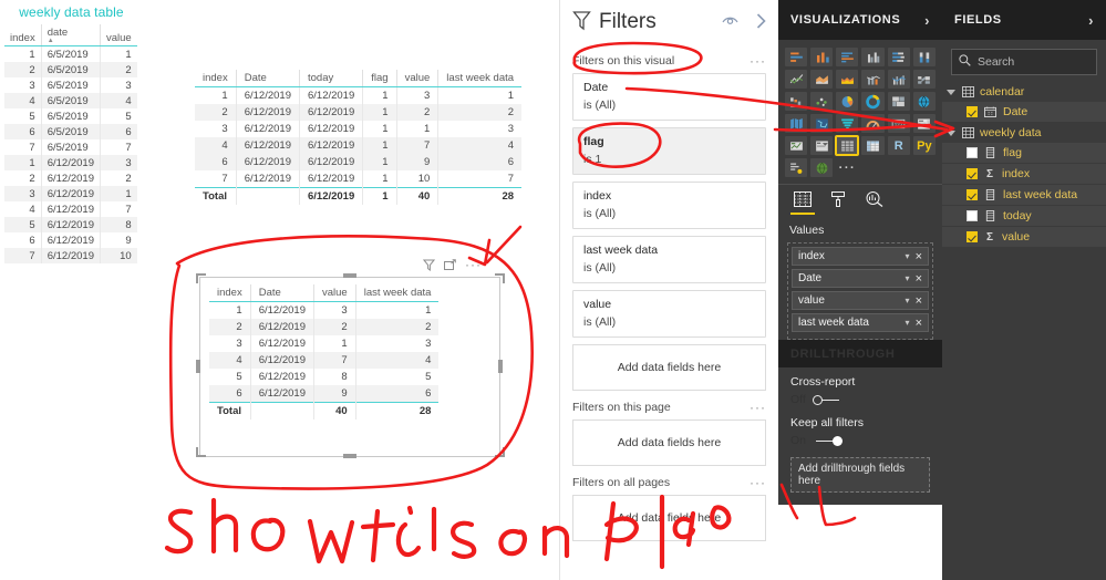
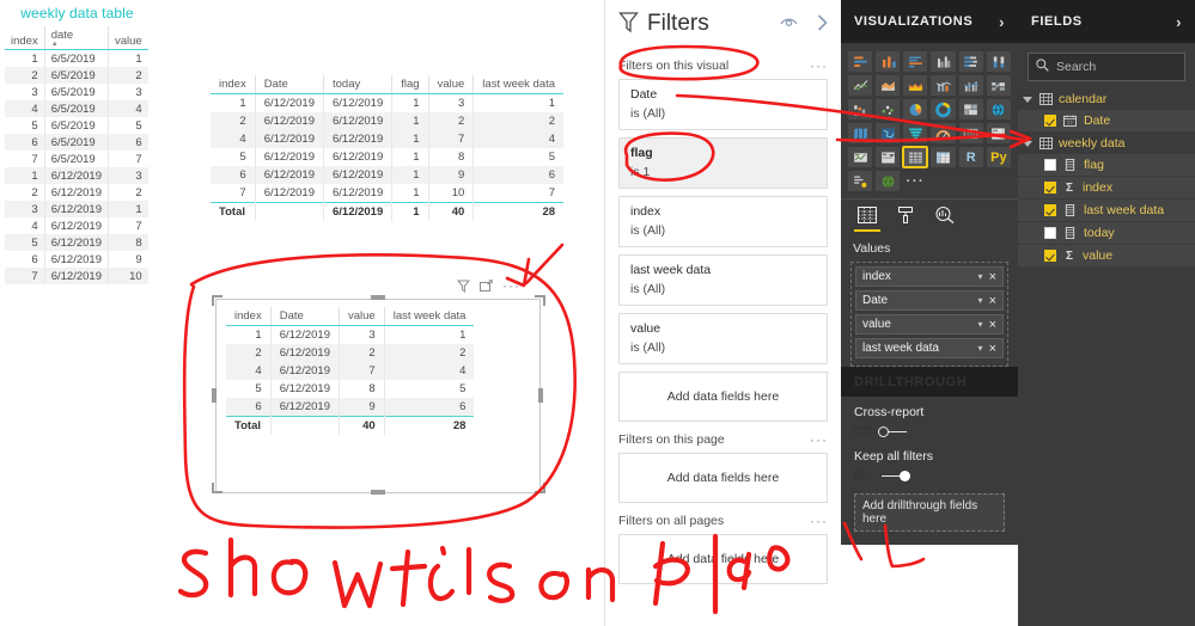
  weekly data table
  index	date	value
  1	6/5/2019	1
  2	6/5/2019	2
  3	6/5/2019	3
  4	6/5/2019	4
  5	6/5/2019	5
  6	6/5/2019	6
  7	6/5/2019	7
  1	6/12/2019	3
  2	6/12/2019	2
  3	6/12/2019	1
  4	6/12/2019	7
  5	6/12/2019	8
  6	6/12/2019	9
  7	6/12/2019	10
  index	Date	today	flag	value	last week data
  1	6/12/2019	6/12/2019	1	3	1
  2	6/12/2019	6/12/2019	1	2	2
- 3	6/12/2019	6/12/2019	1	1	3
  4	6/12/2019	6/12/2019	1	7	4
+ 5	6/12/2019	6/12/2019	1	8	5
  6	6/12/2019	6/12/2019	1	9	6
  7	6/12/2019	6/12/2019	1	10	7
  Total		6/12/2019	1	40	28
  ···
  index	Date	value	last week data
  1	6/12/2019	3	1
  2	6/12/2019	2	2
- 3	6/12/2019	1	3
  4	6/12/2019	7	4
  5	6/12/2019	8	5
  6	6/12/2019	9	6
  Total		40	28
  Filters
  ilters on this visual
  ···
  Date
  is (All)
  flag
  index
  is (All)
  last week data
  is (All)
  value
  is (All)
  Add data fields here
  Filters on this page
  ···
  Add data fields here
  Filters on all pages
  ···
  VISUALIZATIONS
  ›
  R
  Py
  ···
  Values
  index
  ▾
  ×
  Date
  ▾
  ×
  value
  ▾
  ×
  last week data
  ▾
  ×
  Cross-report
  Keep all filters
  Add drillthrough fields here
  FIELDS
  ›
  Search
  calendar
  Date
  weekly data
  flag
  Σ
  index
  last week data
  today
  Σ
  value
